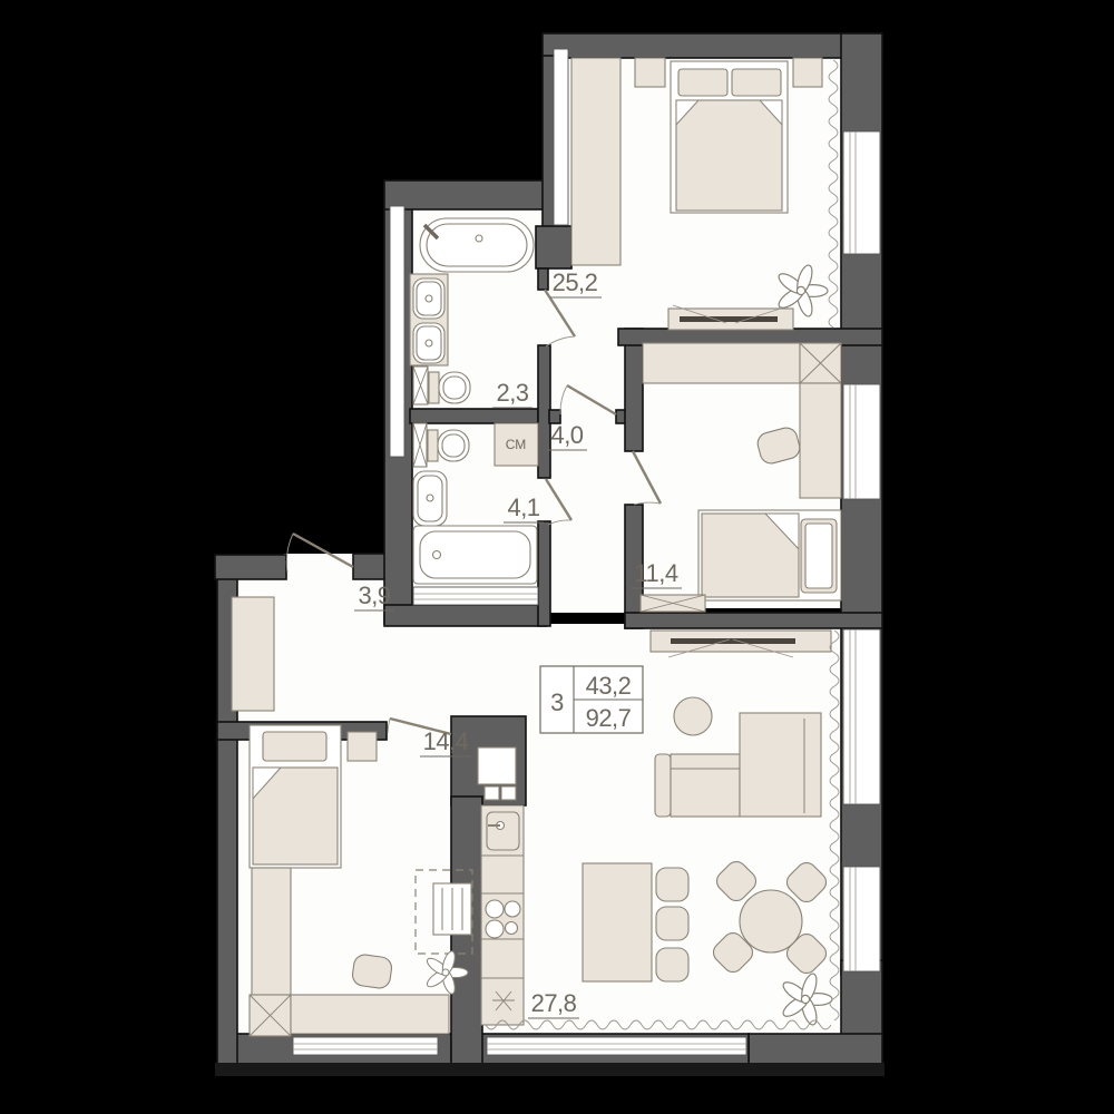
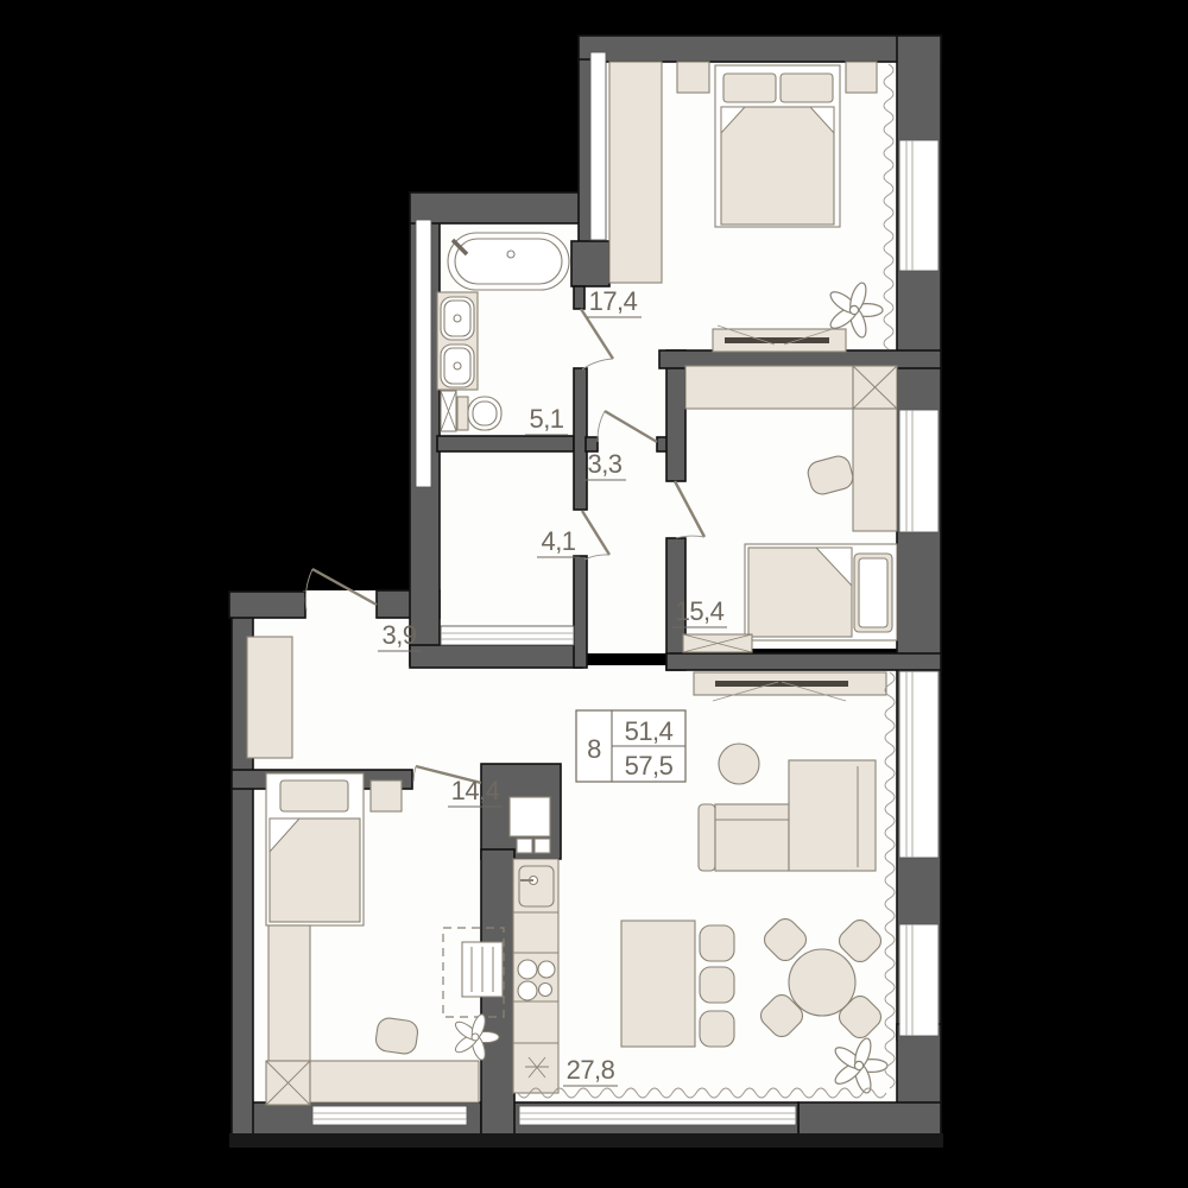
- СМ
- 25,2
+ 17,4
- 2,3
+ 5,1
- 4,0
+ 3,3
  4,1
  3,9
- 11,4
+ 15,4
  14,4
  27,8
- 3
+ 8
- 43,2
+ 51,4
- 92,7
+ 57,5
